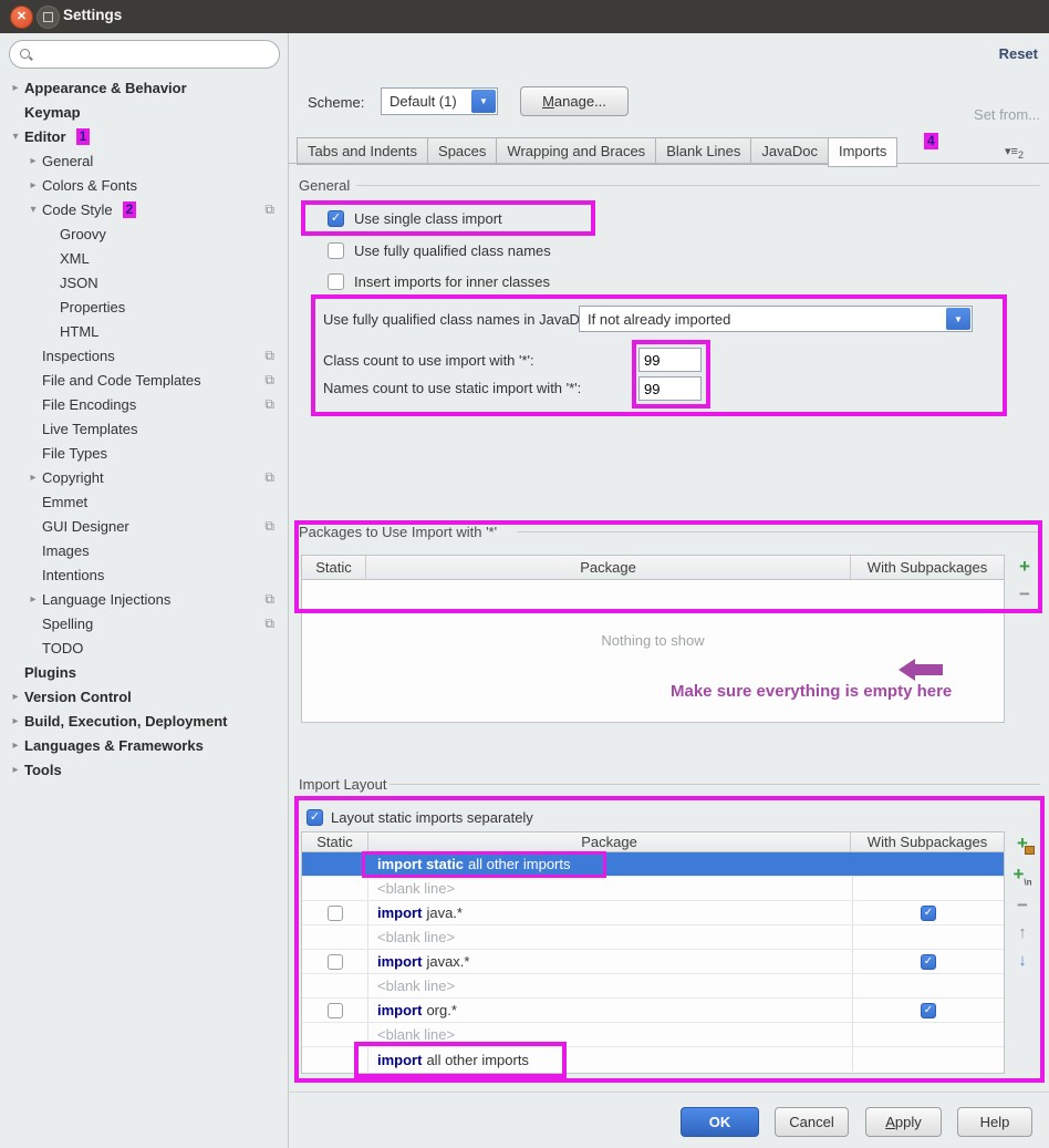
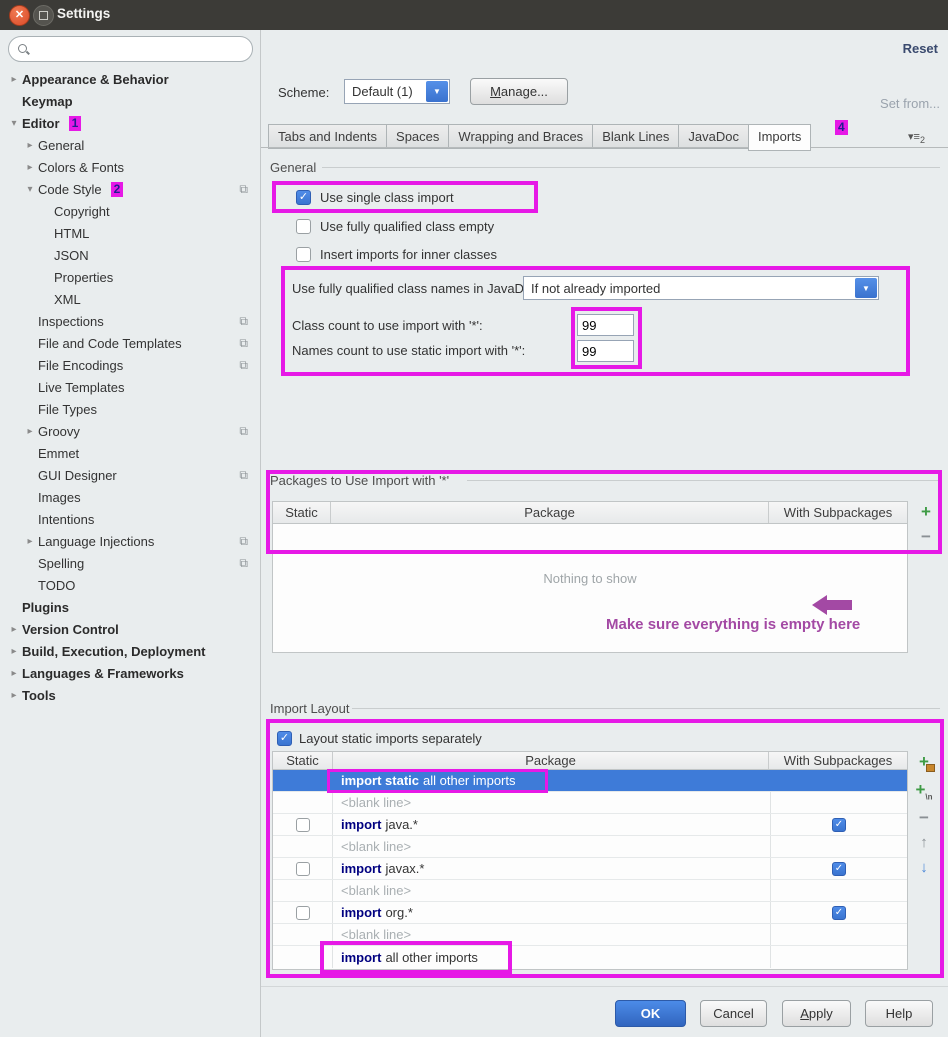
  ✕
  Settings
  ▸
  Appearance & Behavior
  Keymap
  ▾
  Editor
  1
  ▸
  General
  ▸
  Colors & Fonts
  ▾
  Code Style
  2
  ⧉
- Groovy
+ Copyright
- XML
+ HTML
  JSON
  Properties
- HTML
+ XML
  Inspections
  ⧉
  File and Code Templates
  ⧉
  File Encodings
  ⧉
  Live Templates
  File Types
  ▸
- Copyright
+ Groovy
  ⧉
  Emmet
  GUI Designer
  ⧉
  Images
  Intentions
  ▸
  Language Injections
  ⧉
  Spelling
  ⧉
  TODO
  Plugins
  ▸
  Version Control
  ▸
  Build, Execution, Deployment
  ▸
  Languages & Frameworks
  ▸
  Tools
  Reset
  Scheme:
  Default (1)
  ▼
  Manage...
  Set from...
  Tabs and Indents
  Spaces
  Wrapping and Braces
  Blank Lines
  JavaDoc
  Imports
  4
  ▾≡2
  General
  ✓
  Use single class import
- Use fully qualified class names
+ Use fully qualified class empty
  Insert imports for inner classes
  Use fully qualified class names in JavaD
  If not already imported
  ▼
  Class count to use import with '*':
  99
  Names count to use static import with '*':
  99
  Packages to Use Import with '*'
  Static
  Package
  With Subpackages
  Nothing to show
  +
  −
  Make sure everything is empty here
  Import Layout
  ✓
  Layout static imports separately
  Static
  Package
  With Subpackages
  import static
  all other imports
  <blank line>
  import
  java.*
  ✓
  <blank line>
  import
  javax.*
  ✓
  <blank line>
  import
  org.*
  ✓
  <blank line>
  import
  all other imports
  +
  +\n
  −
  ↑
  ↓
  OK
  Cancel
  Apply
  Help
